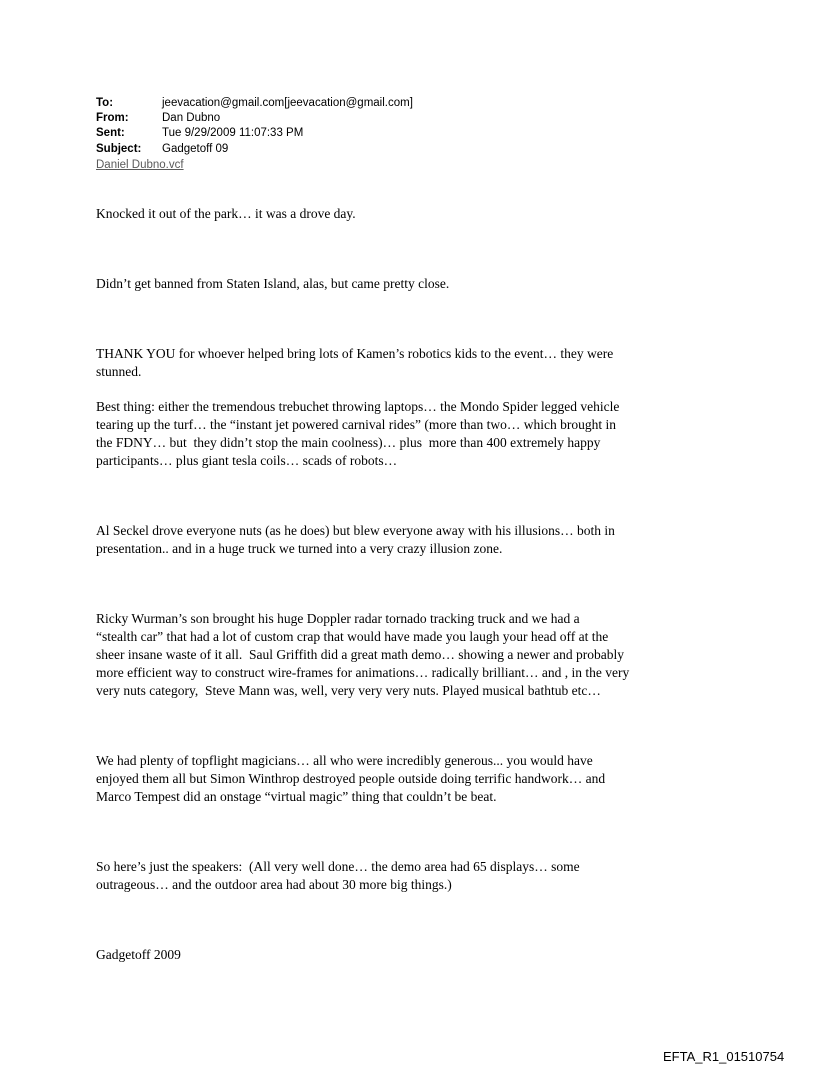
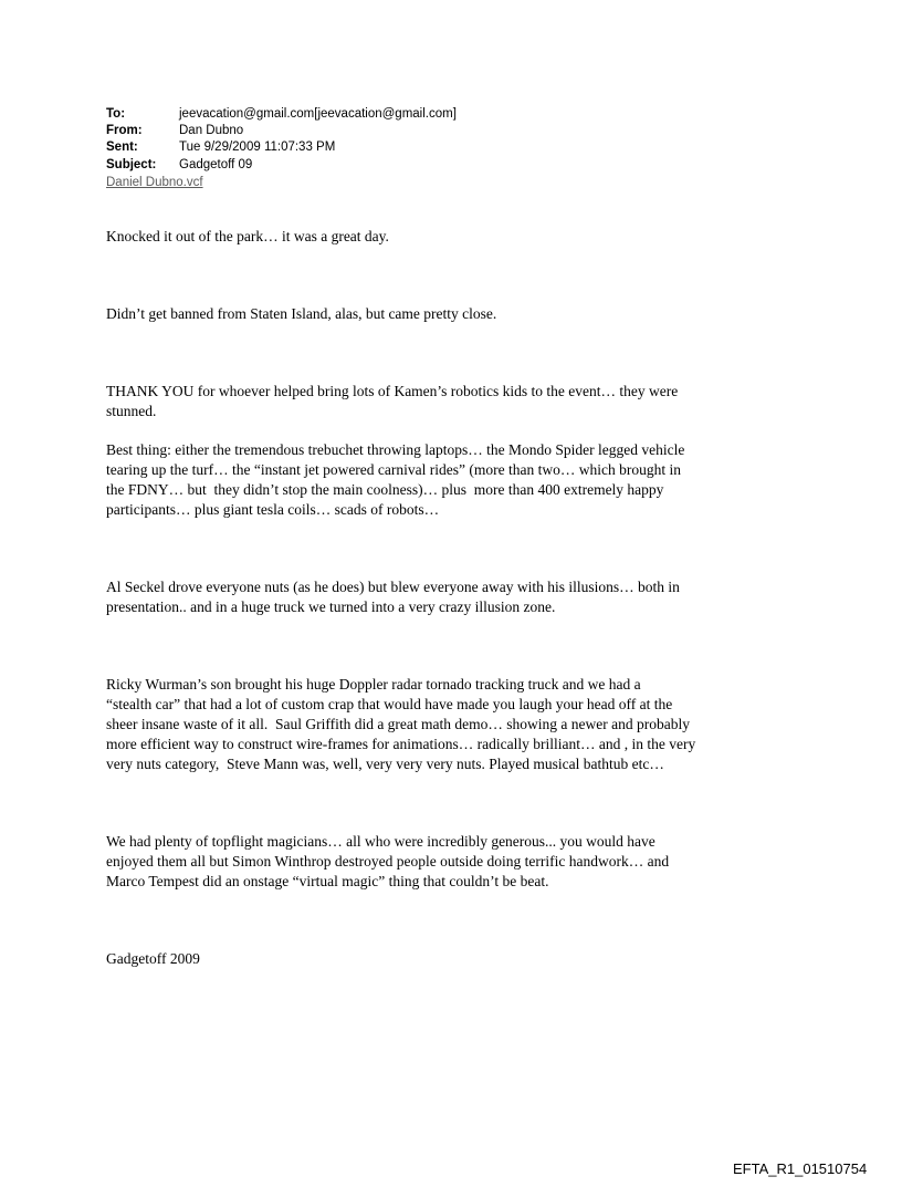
  To:
  jeevacation@gmail.com[jeevacation@gmail.com]
  From:
  Dan Dubno
  Sent:
  Tue 9/29/2009 11:07:33 PM
  Subject:
  Gadgetoff 09
  Daniel Dubno.vcf
- Knocked it out of the park… it was a drove day.
+ Knocked it out of the park… it was a great day.
  Didn’t get banned from Staten Island, alas, but came pretty close.
  THANK YOU for whoever helped bring lots of Kamen’s robotics kids to the event… they were
  stunned.
  Best thing: either the tremendous trebuchet throwing laptops… the Mondo Spider legged vehicle
  tearing up the turf… the “instant jet powered carnival rides” (more than two… which brought in
  the FDNY… but they didn’t stop the main coolness)… plus more than 400 extremely happy
  participants… plus giant tesla coils… scads of robots…
  Al Seckel drove everyone nuts (as he does) but blew everyone away with his illusions… both in
  presentation.. and in a huge truck we turned into a very crazy illusion zone.
  Ricky Wurman’s son brought his huge Doppler radar tornado tracking truck and we had a
  “stealth car” that had a lot of custom crap that would have made you laugh your head off at the
  sheer insane waste of it all. Saul Griffith did a great math demo… showing a newer and probably
  more efficient way to construct wire-frames for animations… radically brilliant… and , in the very
  very nuts category, Steve Mann was, well, very very very nuts. Played musical bathtub etc…
  We had plenty of topflight magicians… all who were incredibly generous... you would have
  enjoyed them all but Simon Winthrop destroyed people outside doing terrific handwork… and
  Marco Tempest did an onstage “virtual magic” thing that couldn’t be beat.
- So here’s just the speakers: (All very well done… the demo area had 65 displays… some
- outrageous… and the outdoor area had about 30 more big things.)
  Gadgetoff 2009
  EFTA_R1_01510754
